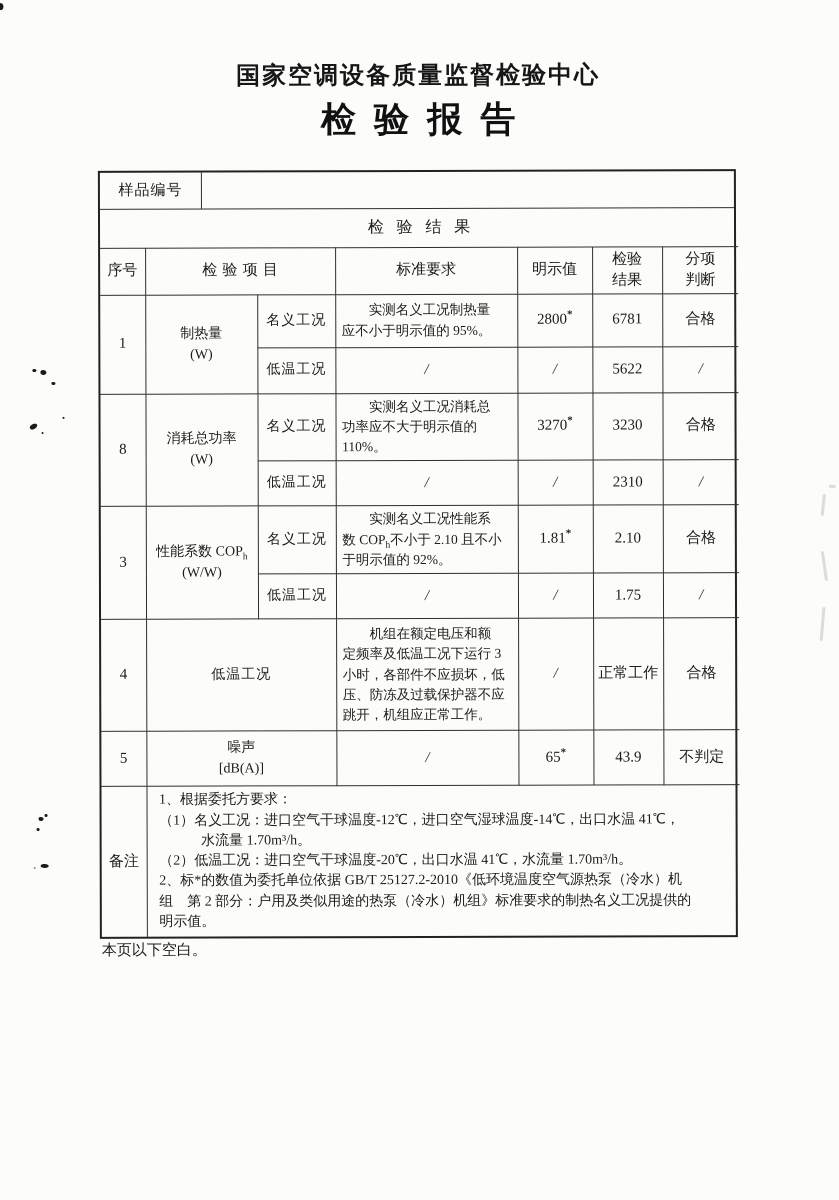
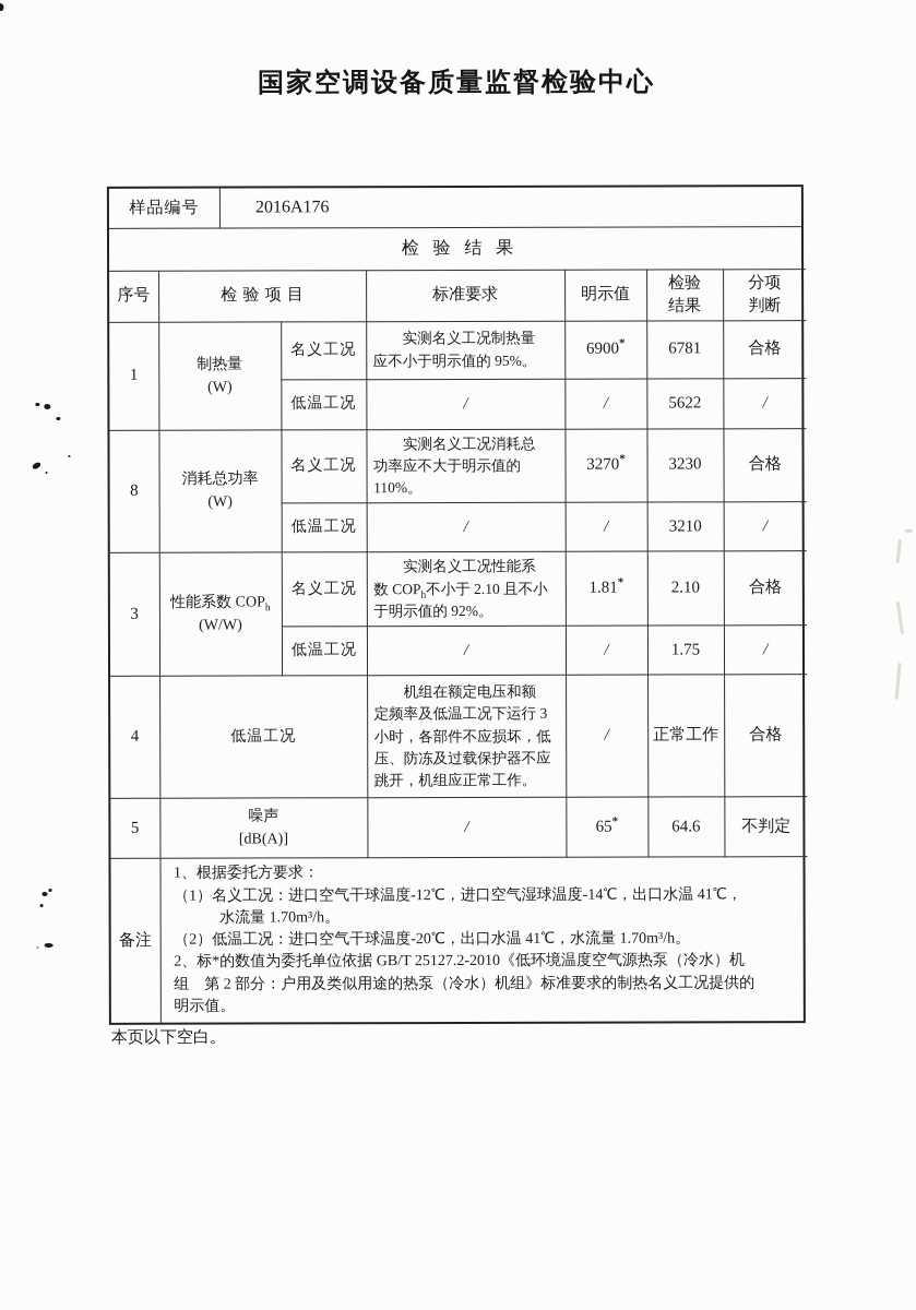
  国家空调设备质量监督检验中心
- 检验报告
  样品编号
+ 2016A176
  检验结果
  序号	检验项目	标准要求	明示值	检验 结果	分项 判断
- 1	制热量 (W)	名义工况	实测名义工况制热量 应不小于明示值的 95%。	2800*	6781	合格
+ 1	制热量 (W)	名义工况	实测名义工况制热量 应不小于明示值的 95%。	6900*	6781	合格
  低温工况	/	/	5622	/
  8	消耗总功率 (W)	名义工况	实测名义工况消耗总 功率应不大于明示值的 110%。	3270*	3230	合格
- 低温工况	/	/	2310	/
+ 低温工况	/	/	3210	/
  3	性能系数 COPh (W/W)	名义工况	实测名义工况性能系 数 COPh不小于 2.10 且不小 于明示值的 92%。	1.81*	2.10	合格
  低温工况	/	/	1.75	/
  4	低温工况	机组在额定电压和额 定频率及低温工况下运行 3 小时，各部件不应损坏，低 压、防冻及过载保护器不应 跳开，机组应正常工作。	/	正常工作	合格
- 5	噪声 [dB(A)]	/	65*	43.9	不判定
+ 5	噪声 [dB(A)]	/	65*	64.6	不判定
  备注	1、根据委托方要求： （1）名义工况：进口空气干球温度-12℃，进口空气湿球温度-14℃，出口水温 41℃， 水流量 1.70m³/h。 （2）低温工况：进口空气干球温度-20℃，出口水温 41℃，水流量 1.70m³/h。 2、标*的数值为委托单位依据 GB/T 25127.2-2010《低环境温度空气源热泵（冷水）机 组 第 2 部分：户用及类似用途的热泵（冷水）机组》标准要求的制热名义工况提供的 明示值。
  本页以下空白。
